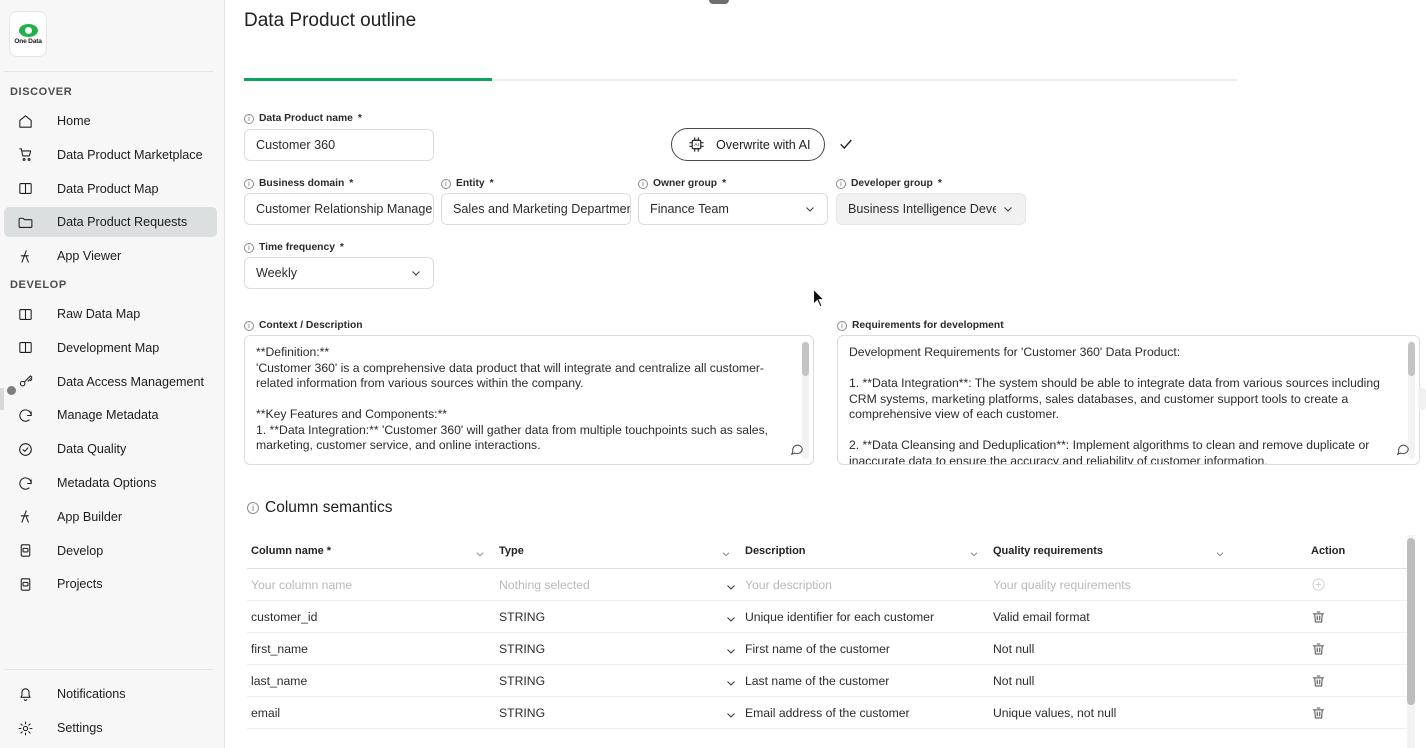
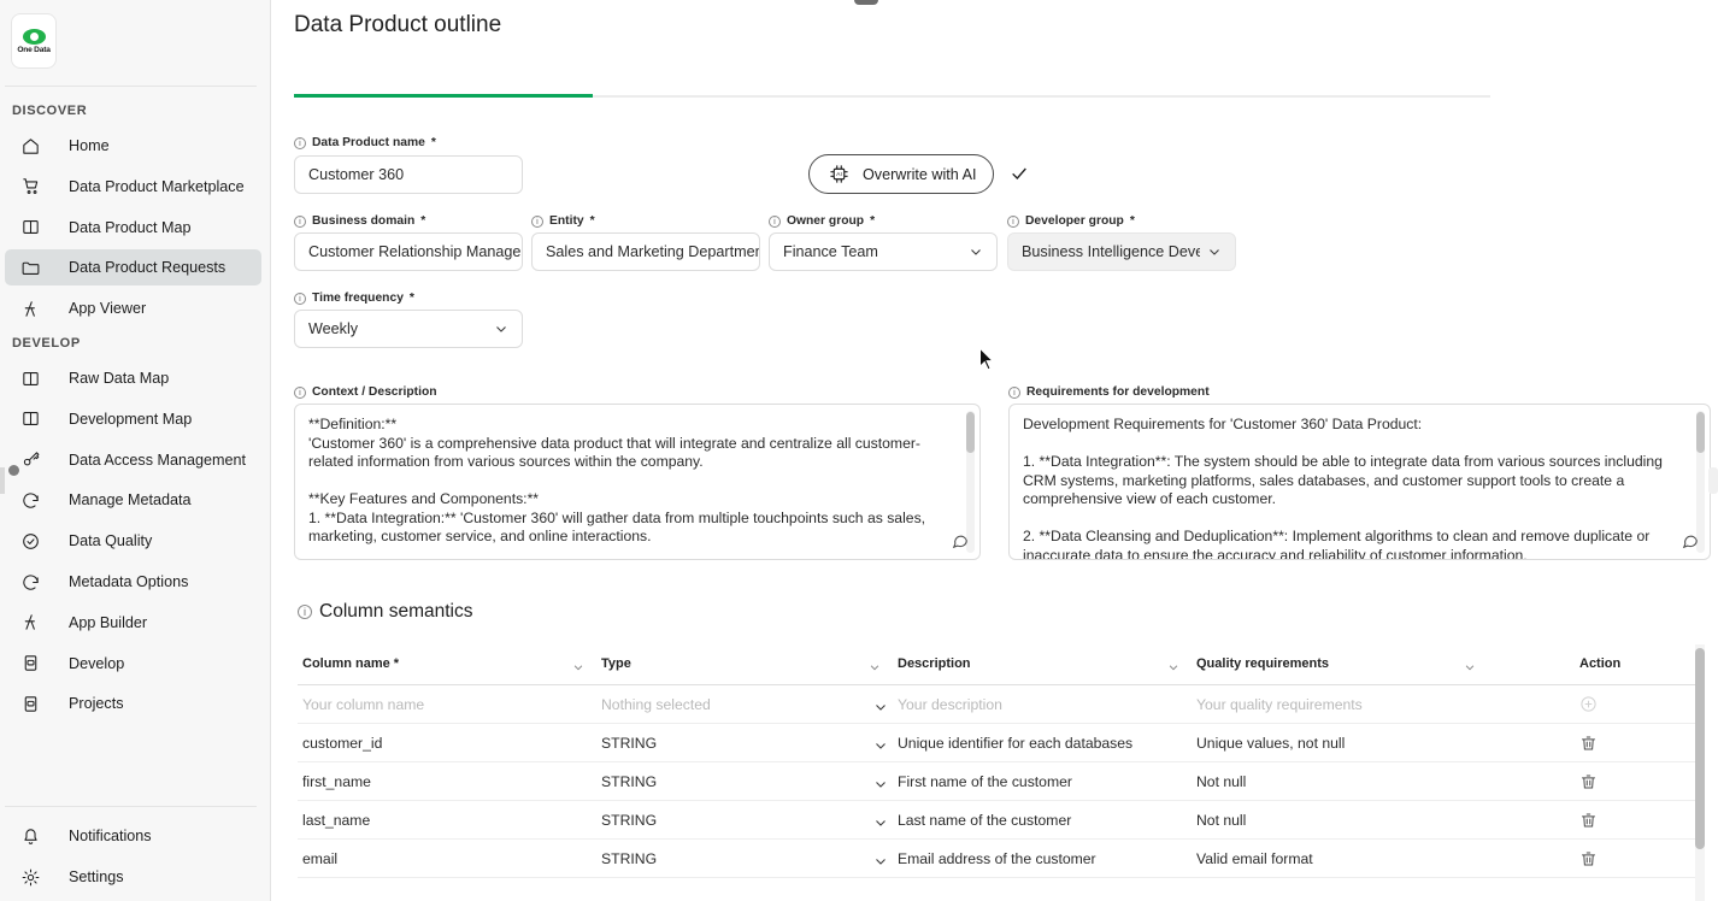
  DISCOVER
  Home
  Data Product Marketplace
  Data Product Map
  Data Product Requests
  App Viewer
  DEVELOP
  Raw Data Map
  Development Map
  Data Access Management
  Manage Metadata
  Data Quality
  Metadata Options
  App Builder
  Develop
  Projects
  Notifications
  Settings
  Data Product outline
  i
  Data Product name
  *
  Customer 360
  Overwrite with AI
  i
  Business domain
  *
  Customer Relationship Manage
  i
  Entity
  *
  Sales and Marketing Departme
  i
  Owner group
  *
  Finance Team
  i
  Developer group
  *
  Business Intelligence Deve
  i
  Time frequency
  *
  Weekly
  i
  Context / Description
  **Definition:**
  'Customer 360' is a comprehensive data product that will integrate and centralize all customer-related information from various sources within the company.
  **Key Features and Components:**
  1. **Data Integration:** 'Customer 360' will gather data from multiple touchpoints such as sales, marketing, customer service, and online interactions.
  i
  Requirements for development
  Development Requirements for 'Customer 360' Data Product:
  1. **Data Integration**: The system should be able to integrate data from various sources including CRM systems, marketing platforms, sales databases, and customer support tools to create a comprehensive view of each customer.
  2. **Data Cleansing and Deduplication**: Implement algorithms to clean and remove duplicate or inaccurate data to ensure the accuracy and reliability of customer information.
  i
  Column semantics
  Column name *
  Type
  Description
  Quality requirements
  Action
  Your column name
  Nothing selected
  Your description
  Your quality requirements
  customer_id
  STRING
- Unique identifier for each customer
+ Unique identifier for each databases
- Valid email format
+ Unique values, not null
  first_name
  STRING
  First name of the customer
  Not null
  last_name
  STRING
  Last name of the customer
  Not null
  email
  STRING
  Email address of the customer
- Unique values, not null
+ Valid email format
